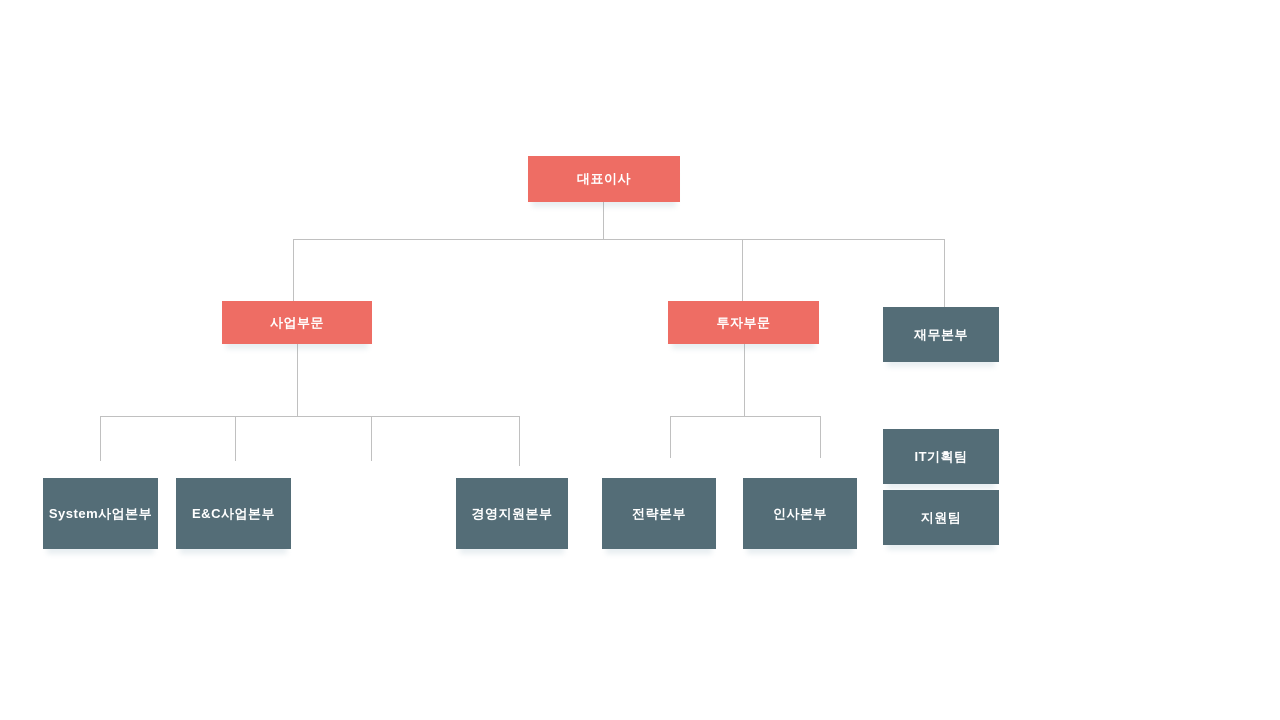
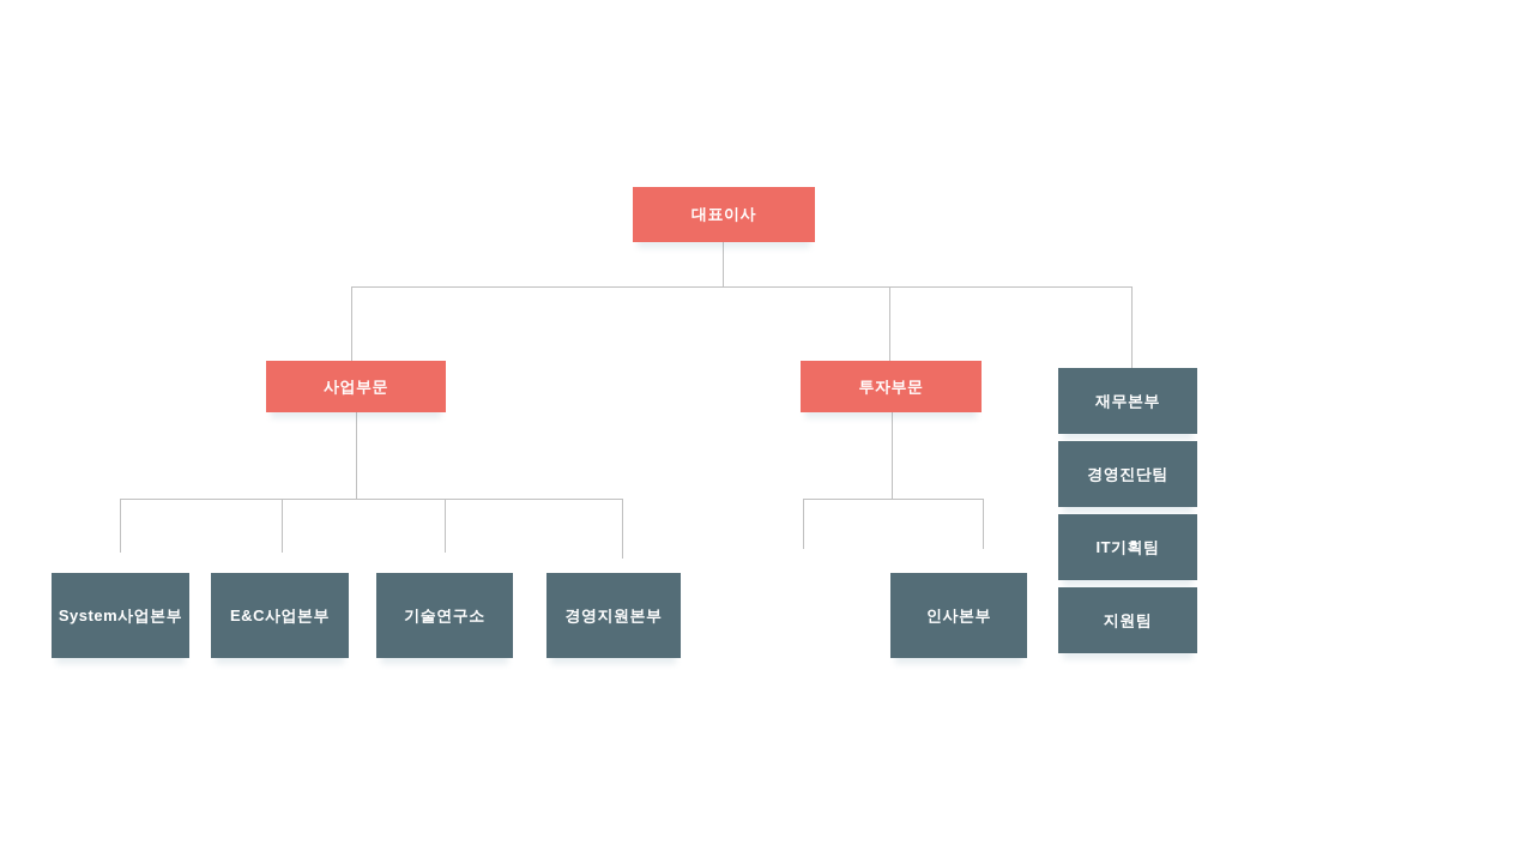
  대표이사
  사업부문
  투자부문
  재무본부
+ 경영진단팀
  IT기획팀
  지원팀
  System사업본부
  E&C사업본부
+ 기술연구소
  경영지원본부
- 전략본부
  인사본부
